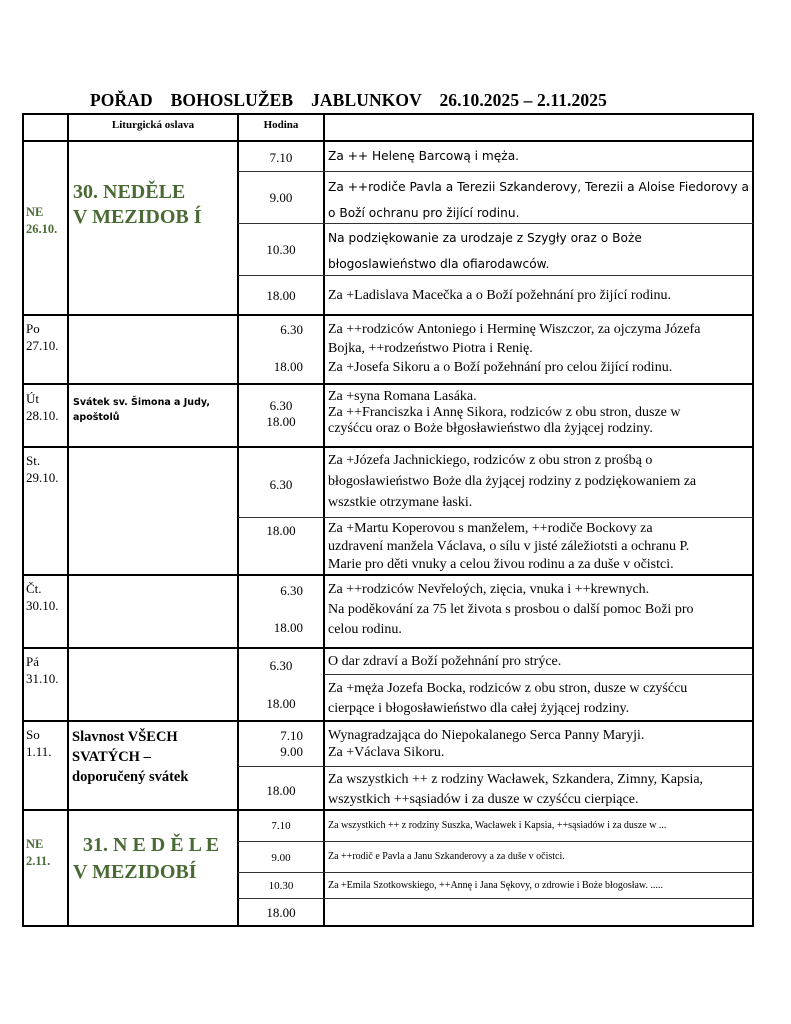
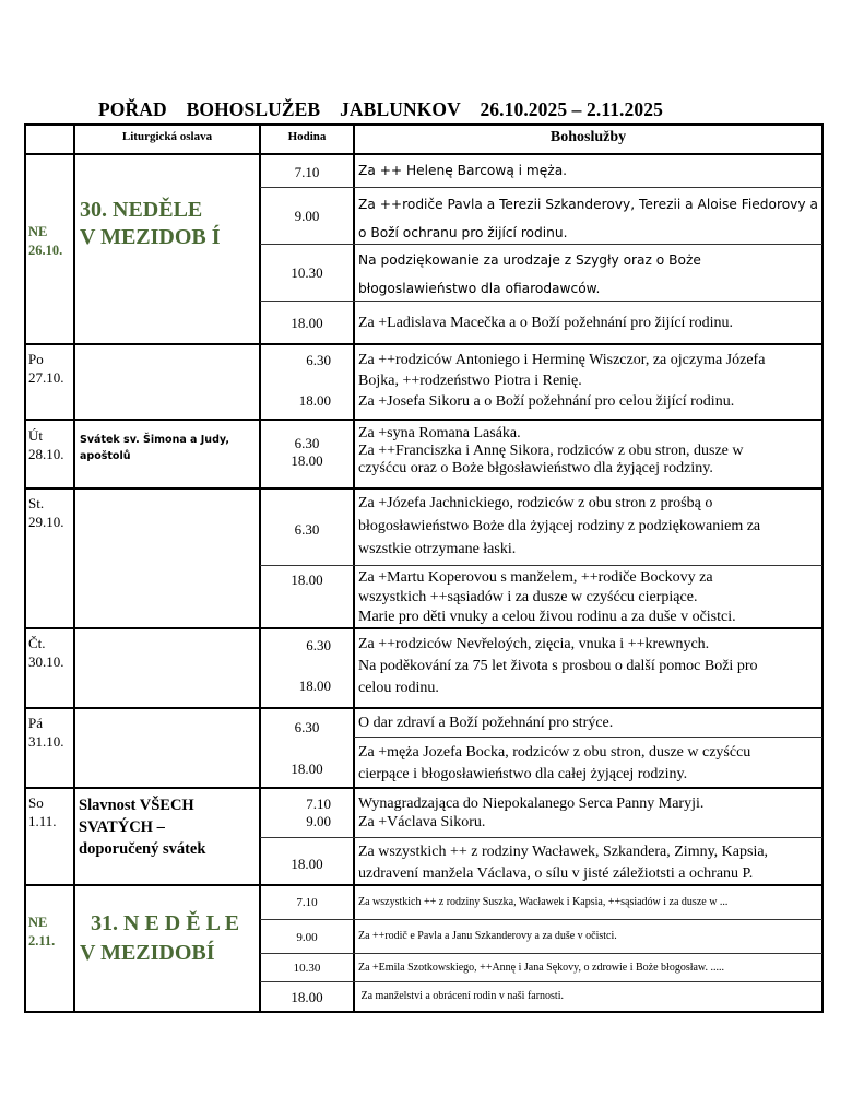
  POŘAD BOHOSLUŽEB JABLUNKOV 26.10.2025 – 2.11.2025
  Liturgická oslava
  Hodina
+ Bohoslužby
  NE
  26.10.
  30. NEDĚLE
  V MEZIDOB Í
  7.10
  9.00
  10.30
  18.00
  Za ++ Helenę Barcową i męża.
  Za ++rodiče Pavla a Terezii Szkanderovy, Terezii a Aloise Fiedorovy a
  o Boží ochranu pro žijící rodinu.
  Na podziękowanie za urodzaje z Szygły oraz o Boże
  błogoslawieństwo dla ofiarodawców.
  Za +Ladislava Macečka a o Boží požehnání pro žijící rodinu.
  Po
  27.10.
  6.30
  18.00
  Za ++rodziców Antoniego i Herminę Wiszczor, za ojczyma Józefa
  Bojka, ++rodzeństwo Piotra i Renię.
  Za +Josefa Sikoru a o Boží požehnání pro celou žijící rodinu.
  Út
  28.10.
  Svátek sv. Šimona a Judy,
  apoštolů
  6.30
  18.00
  Za +syna Romana Lasáka.
  Za ++Franciszka i Annę Sikora, rodziców z obu stron, dusze w
  czyśćcu oraz o Boże błgosławieństwo dla żyjącej rodziny.
  St.
  29.10.
  6.30
  18.00
  Za +Józefa Jachnickiego, rodziców z obu stron z prośbą o
  błogosławieństwo Boże dla żyjącej rodziny z podziękowaniem za
  wszstkie otrzymane łaski.
  Za +Martu Koperovou s manželem, ++rodiče Bockovy za
- uzdravení manžela Václava, o sílu v jisté záležiotsti a ochranu P.
+ wszystkich ++sąsiadów i za dusze w czyśćcu cierpiące.
  Marie pro děti vnuky a celou živou rodinu a za duše v očistci.
  Čt.
  30.10.
  6.30
  18.00
  Za ++rodziców Nevřeloých, zięcia, vnuka i ++krewnych.
  Na poděkování za 75 let života s prosbou o další pomoc Boži pro
  celou rodinu.
  Pá
  31.10.
  6.30
  18.00
  O dar zdraví a Boží požehnání pro strýce.
  Za +męża Jozefa Bocka, rodziców z obu stron, dusze w czyśćcu
  cierpące i błogosławieństwo dla całej żyjącej rodziny.
  So
  1.11.
  Slavnost VŠECH
  SVATÝCH –
  doporučený svátek
  7.10
  9.00
  18.00
  Wynagradzająca do Niepokalanego Serca Panny Maryji.
  Za +Václava Sikoru.
  Za wszystkich ++ z rodziny Wacławek, Szkandera, Zimny, Kapsia,
- wszystkich ++sąsiadów i za dusze w czyśćcu cierpiące.
+ uzdravení manžela Václava, o sílu v jisté záležiotsti a ochranu P.
  NE
  2.11.
  31. N E D Ě L E
  V MEZIDOBÍ
  7.10
  9.00
  10.30
  18.00
  Za wszystkich ++ z rodziny Suszka, Wacławek i Kapsia, ++sąsiadów i za dusze w ...
  Za ++rodič e Pavla a Janu Szkanderovy a za duše v očistci.
  Za +Emila Szotkowskiego, ++Annę i Jana Sękovy, o zdrowie i Boże błogosław. .....
+ Za manželstvi a obrácení rodin v naši farnosti.
